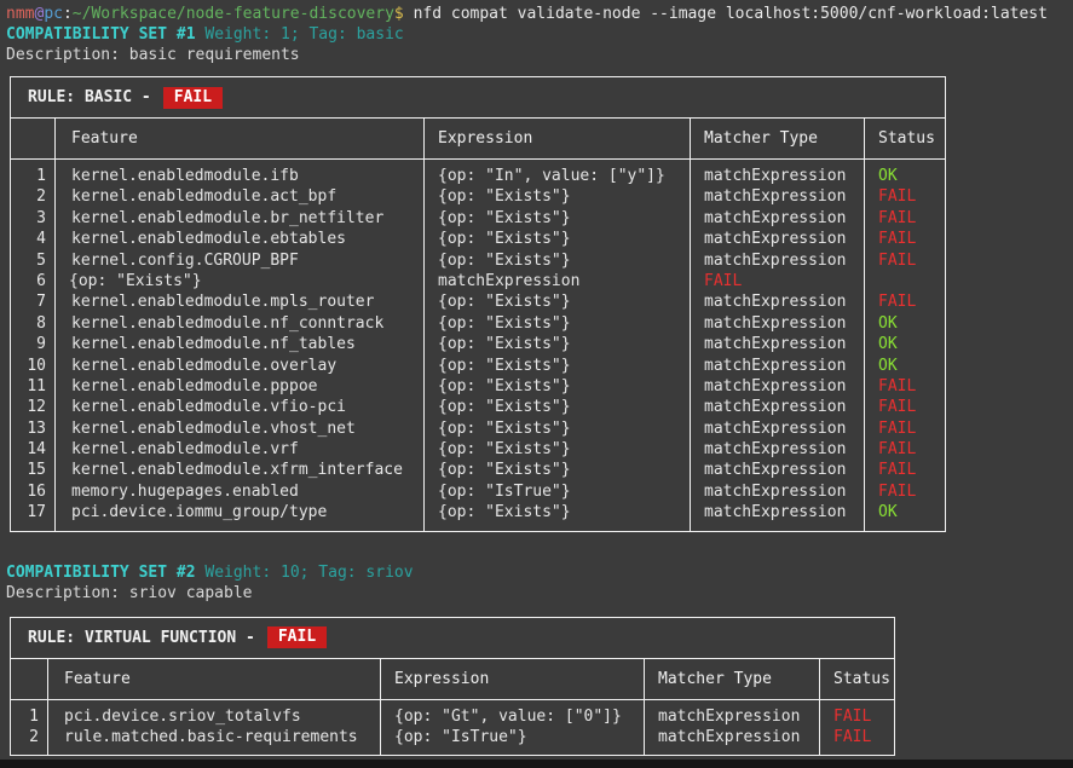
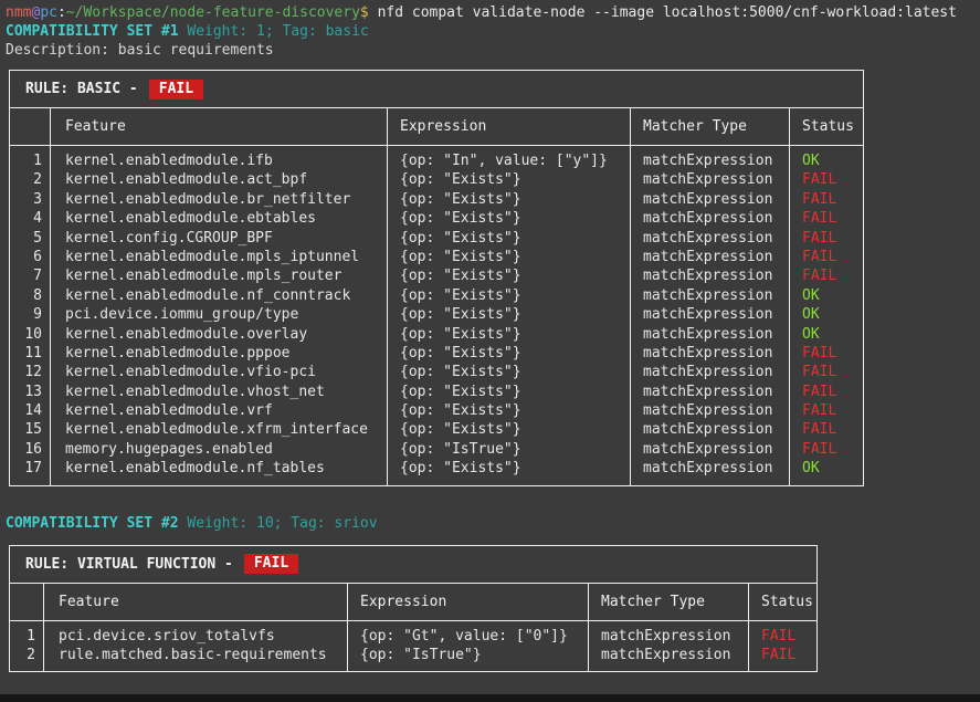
  nmm@pc:~/Workspace/node-feature-discovery$ nfd compat validate-node --image localhost:5000/cnf-workload:latest
  COMPATIBILITY SET #1 Weight: 1; Tag: basic
  Description: basic requirements
  RULE: BASIC -
  FAIL
  Feature
  Expression
  Matcher Type
  Status
  1
  kernel.enabledmodule.ifb
  {op: "In", value: ["y"]}
  matchExpression
  OK
  2
  kernel.enabledmodule.act_bpf
  {op: "Exists"}
  matchExpression
  FAIL
  3
  kernel.enabledmodule.br_netfilter
  {op: "Exists"}
  matchExpression
  FAIL
  4
  kernel.enabledmodule.ebtables
  {op: "Exists"}
  matchExpression
  FAIL
  5
  kernel.config.CGROUP_BPF
  {op: "Exists"}
  matchExpression
  FAIL
  6
+ kernel.enabledmodule.mpls_iptunnel
  {op: "Exists"}
  matchExpression
  FAIL
  7
  kernel.enabledmodule.mpls_router
  {op: "Exists"}
  matchExpression
  FAIL
  8
  kernel.enabledmodule.nf_conntrack
  {op: "Exists"}
  matchExpression
  OK
  9
- kernel.enabledmodule.nf_tables
+ pci.device.iommu_group/type
  {op: "Exists"}
  matchExpression
  OK
  10
  kernel.enabledmodule.overlay
  {op: "Exists"}
  matchExpression
  OK
  11
  kernel.enabledmodule.pppoe
  {op: "Exists"}
  matchExpression
  FAIL
  12
  kernel.enabledmodule.vfio-pci
  {op: "Exists"}
  matchExpression
  FAIL
  13
  kernel.enabledmodule.vhost_net
  {op: "Exists"}
  matchExpression
  FAIL
  14
  kernel.enabledmodule.vrf
  {op: "Exists"}
  matchExpression
  FAIL
  15
  kernel.enabledmodule.xfrm_interface
  {op: "Exists"}
  matchExpression
  FAIL
  16
  memory.hugepages.enabled
  {op: "IsTrue"}
  matchExpression
  FAIL
  17
- pci.device.iommu_group/type
+ kernel.enabledmodule.nf_tables
  {op: "Exists"}
  matchExpression
  OK
  COMPATIBILITY SET #2 Weight: 10; Tag: sriov
- Description: sriov capable
  RULE: VIRTUAL FUNCTION -
  FAIL
  Feature
  Expression
  Matcher Type
  Status
  1
  pci.device.sriov_totalvfs
  {op: "Gt", value: ["0"]}
  matchExpression
  FAIL
  2
  rule.matched.basic-requirements
  {op: "IsTrue"}
  matchExpression
  FAIL
